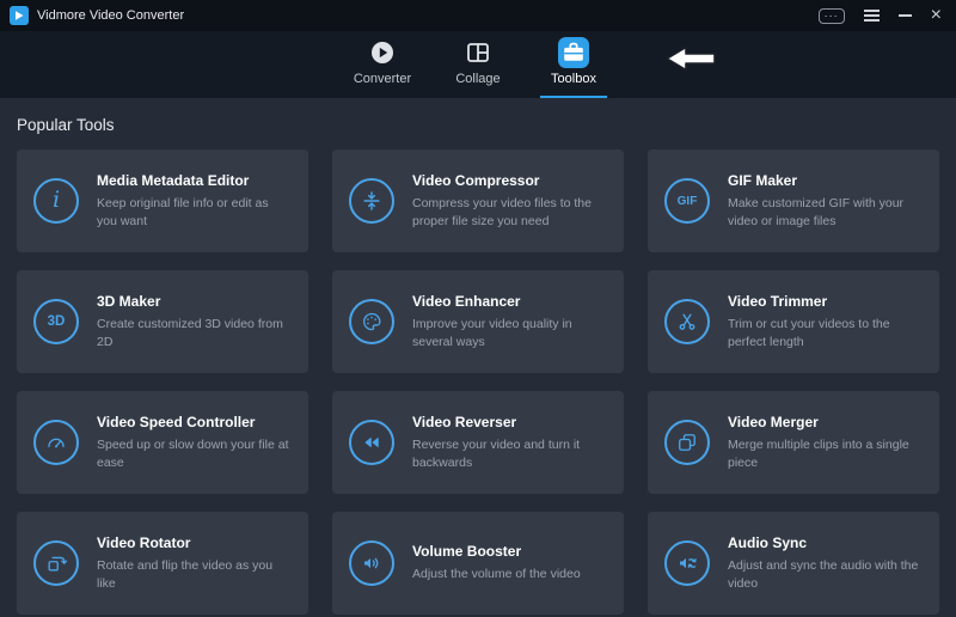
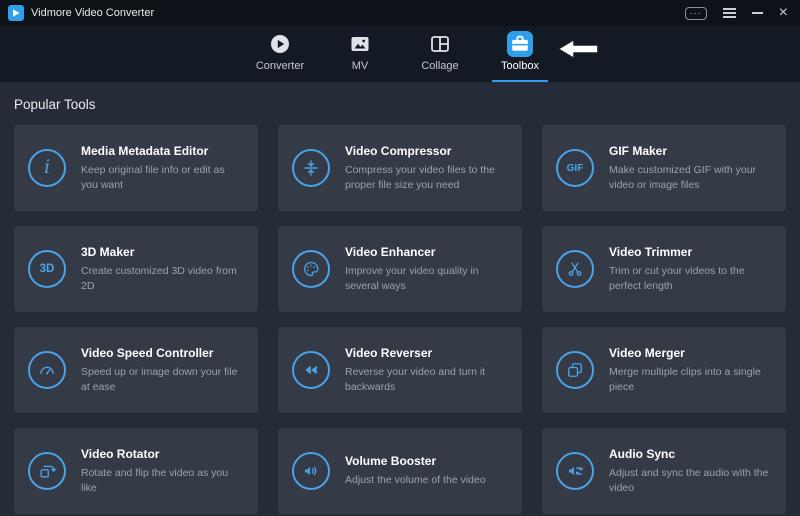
  Vidmore Video Converter
  ···
  ×
  Converter
+ MV
  Collage
  Toolbox
  Popular Tools
  i
  Media Metadata Editor
  Keep original file info or edit as you want
  Video Compressor
  Compress your video files to the proper file size you need
  GIF
  GIF Maker
  Make customized GIF with your video or image files
  3D
  3D Maker
  Create customized 3D video from 2D
  Video Enhancer
  Improve your video quality in several ways
  Video Trimmer
  Trim or cut your videos to the perfect length
  Video Speed Controller
- Speed up or slow down your file at ease
+ Speed up or image down your file at ease
  Video Reverser
  Reverse your video and turn it backwards
  Video Merger
  Merge multiple clips into a single piece
  Video Rotator
  Rotate and flip the video as you like
  Volume Booster
  Adjust the volume of the video
  Audio Sync
  Adjust and sync the audio with the video
